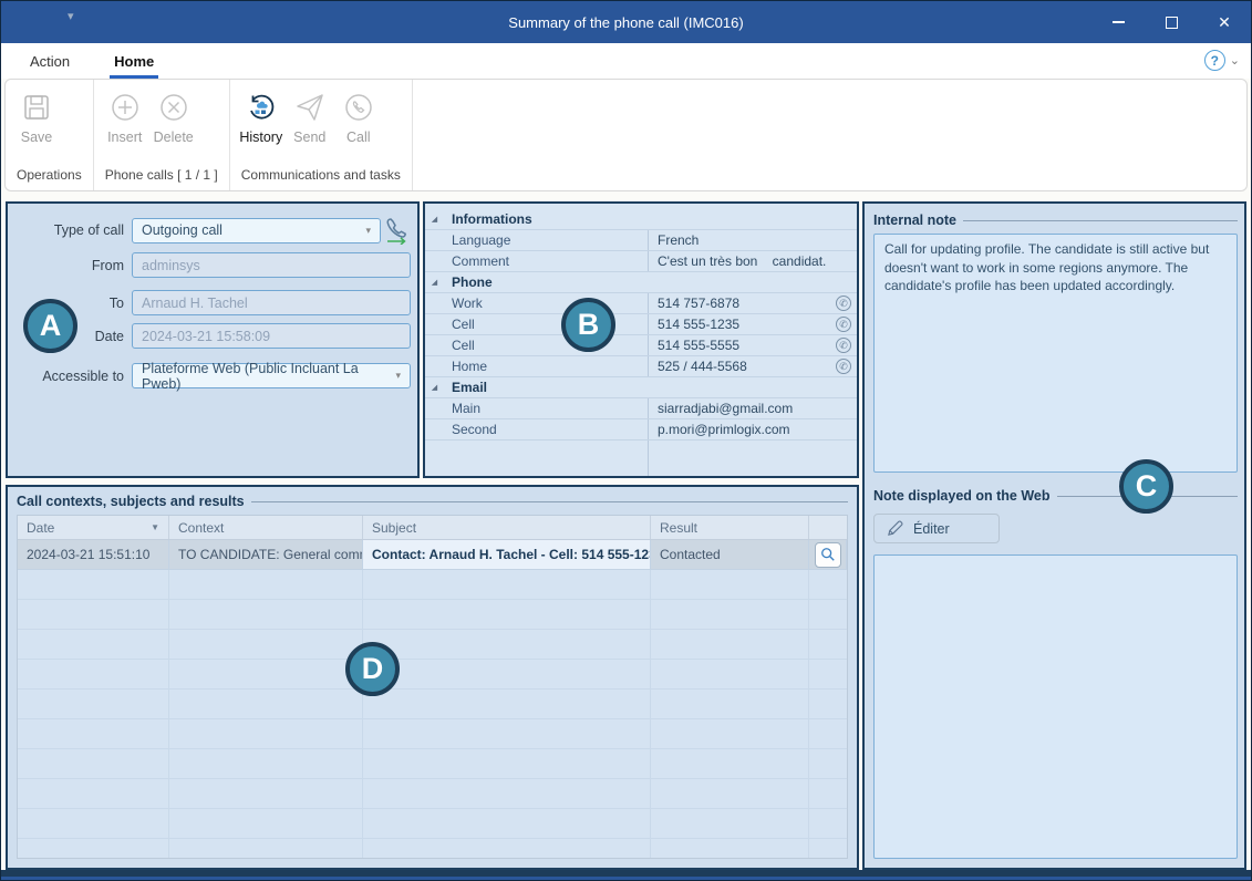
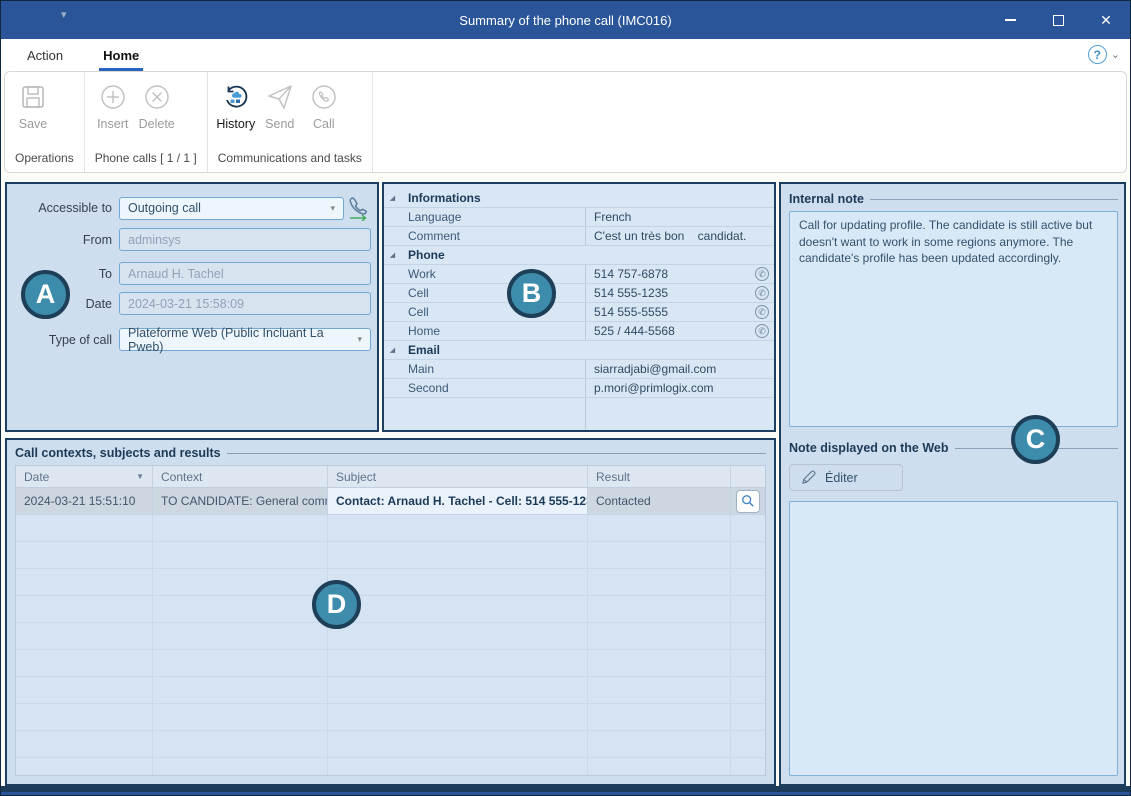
  ▾
  Summary of the phone call (IMC016)
  ✕
  Action
  Home
  ?
  ⌄
  Save
  Operations
  Insert
  Delete
  Phone calls [ 1 / 1 ]
  History
  Send
  Call
  Communications and tasks
- Type of call
+ Accessible to
  Outgoing call
  ▾
  From
  adminsys
  To
  Arnaud H. Tachel
  Date
  2024-03-21 15:58:09
- Accessible to
+ Type of call
  Plateforme Web (Public Incluant La Pweb)
  ▾
  Informations
  Language
  French
  Comment
  C'est un très bon candidat.
  Phone
  Work
  514 757-6878
  ✆
  Cell
  514 555-1235
  ✆
  Cell
  514 555-5555
  ✆
  Home
  525 / 444-5568
  ✆
  Email
  Main
  siarradjabi@gmail.com
  Second
  p.mori@primlogix.com
  Internal note
  Call for updating profile. The candidate is still active but doesn't want to work in some regions anymore. The candidate's profile has been updated accordingly.
  Note displayed on the Web
  Éditer
  Call contexts, subjects and results
  Date
  ▼
  Context
  Subject
  Result
  2024-03-21 15:51:10
  TO CANDIDATE: General com
  Contact: Arnaud H. Tachel - Cell: 514 555-12
  Contacted
  A
  B
  C
  D
